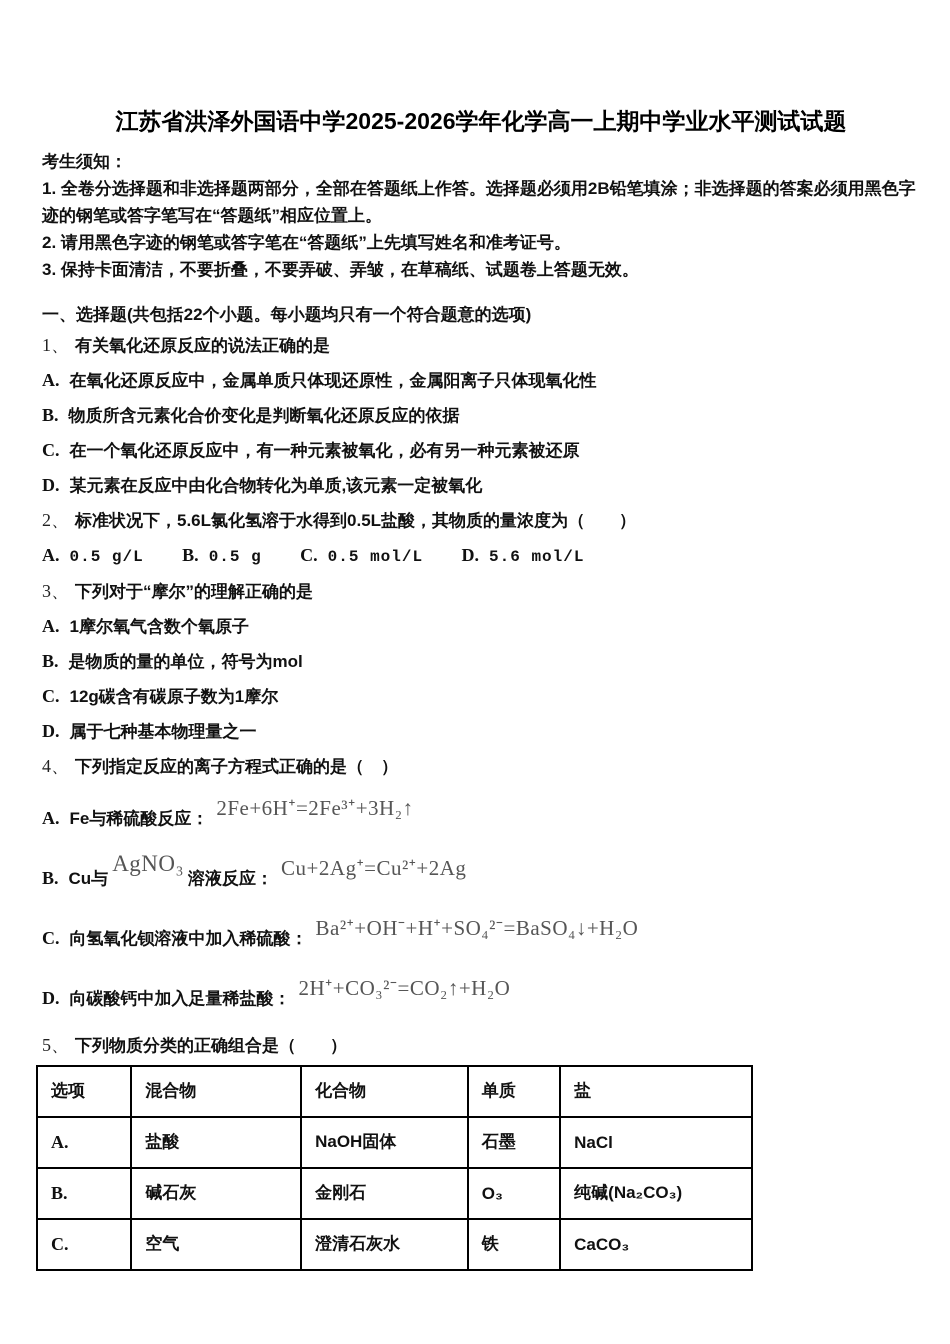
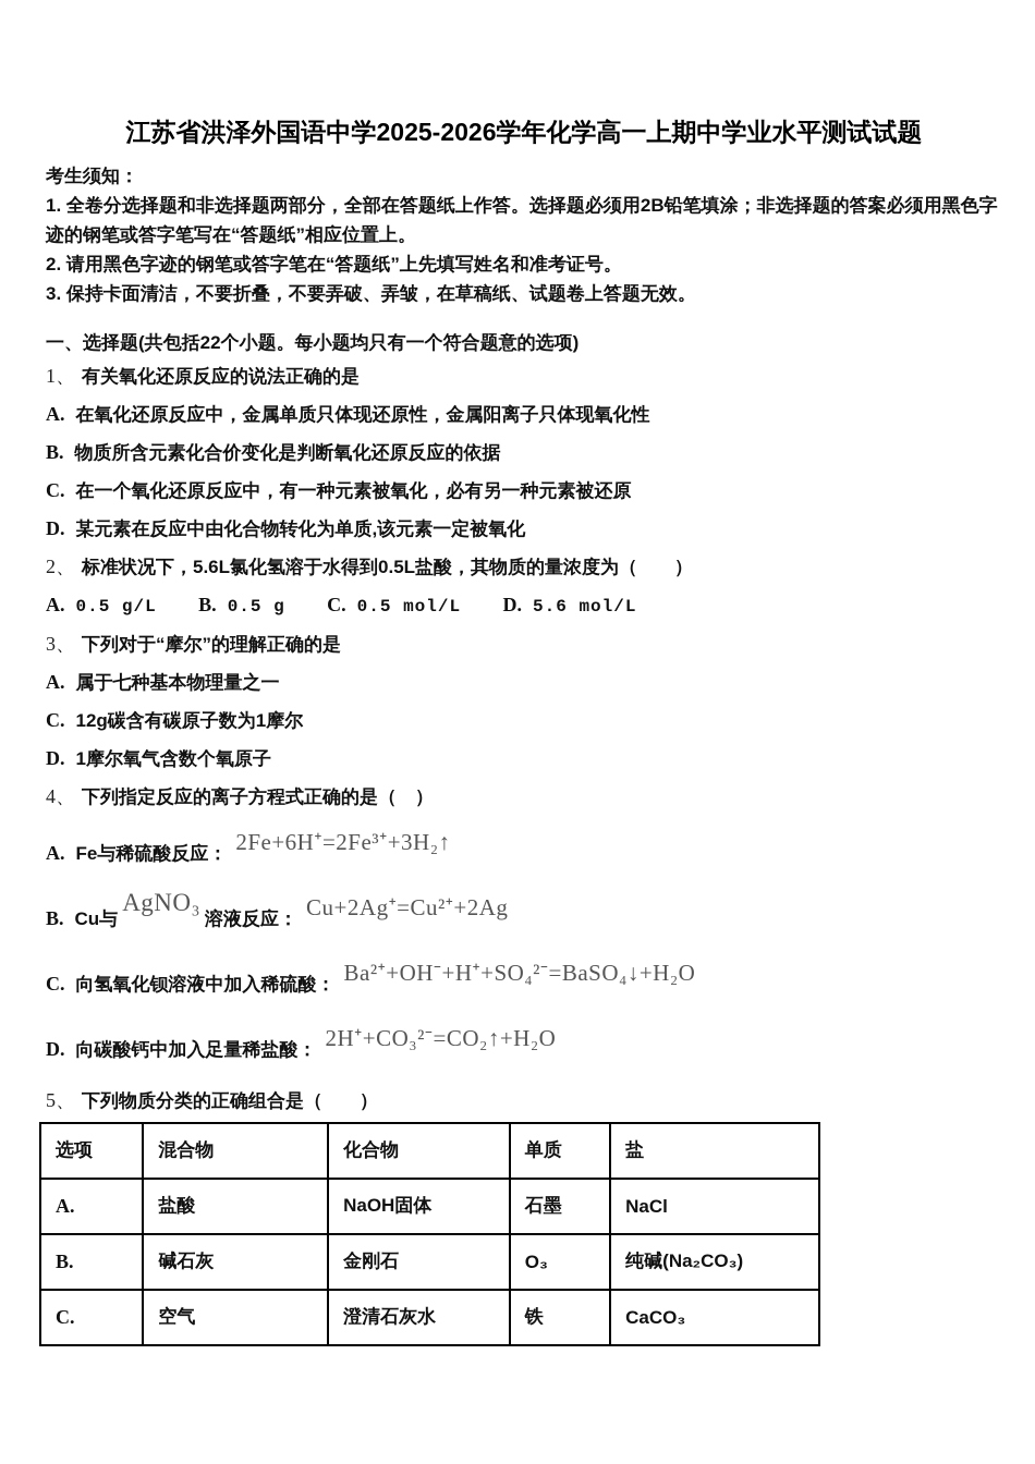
  江苏省洪泽外国语中学2025-2026学年化学高一上期中学业水平测试试题
  考生须知：
  1. 全卷分选择题和非选择题两部分，全部在答题纸上作答。选择题必须用2B铅笔填涂；非选择题的答案必须用黑色字迹的钢笔或答字笔写在“答题纸”相应位置上。
  2. 请用黑色字迹的钢笔或答字笔在“答题纸”上先填写姓名和准考证号。
  3. 保持卡面清洁，不要折叠，不要弄破、弄皱，在草稿纸、试题卷上答题无效。
  一、选择题(共包括22个小题。每小题均只有一个符合题意的选项)
  1、 有关氧化还原反应的说法正确的是
  A. 在氧化还原反应中，金属单质只体现还原性，金属阳离子只体现氧化性
  B. 物质所含元素化合价变化是判断氧化还原反应的依据
  C. 在一个氧化还原反应中，有一种元素被氧化，必有另一种元素被还原
  D. 某元素在反应中由化合物转化为单质,该元素一定被氧化
  2、 标准状况下，5.6L氯化氢溶于水得到0.5L盐酸，其物质的量浓度为（ ）
  A. 0.5 g/L B. 0.5 g C. 0.5 mol/L D. 5.6 mol/L
  3、 下列对于“摩尔”的理解正确的是
- A. 1摩尔氧气含数个氧原子
+ A. 属于七种基本物理量之一
- B. 是物质的量的单位，符号为mol
  C. 12g碳含有碳原子数为1摩尔
- D. 属于七种基本物理量之一
+ D. 1摩尔氧气含数个氧原子
  4、 下列指定反应的离子方程式正确的是（ ）
  A. Fe与稀硫酸反应：2Fe+6H⁺=2Fe³⁺+3H₂↑
  B. Cu与AgNO₃溶液反应：Cu+2Ag⁺=Cu²⁺+2Ag
  C. 向氢氧化钡溶液中加入稀硫酸：Ba²⁺+OH⁻+H⁺+SO₄²⁻=BaSO₄↓+H₂O
  D. 向碳酸钙中加入足量稀盐酸：2H⁺+CO₃²⁻=CO₂↑+H₂O
  5、 下列物质分类的正确组合是（ ）
  选项	混合物	化合物	单质	盐
  A.	盐酸	NaOH固体	石墨	NaCl
  B.	碱石灰	金刚石	O₃	纯碱(Na₂CO₃)
  C.	空气	澄清石灰水	铁	CaCO₃
